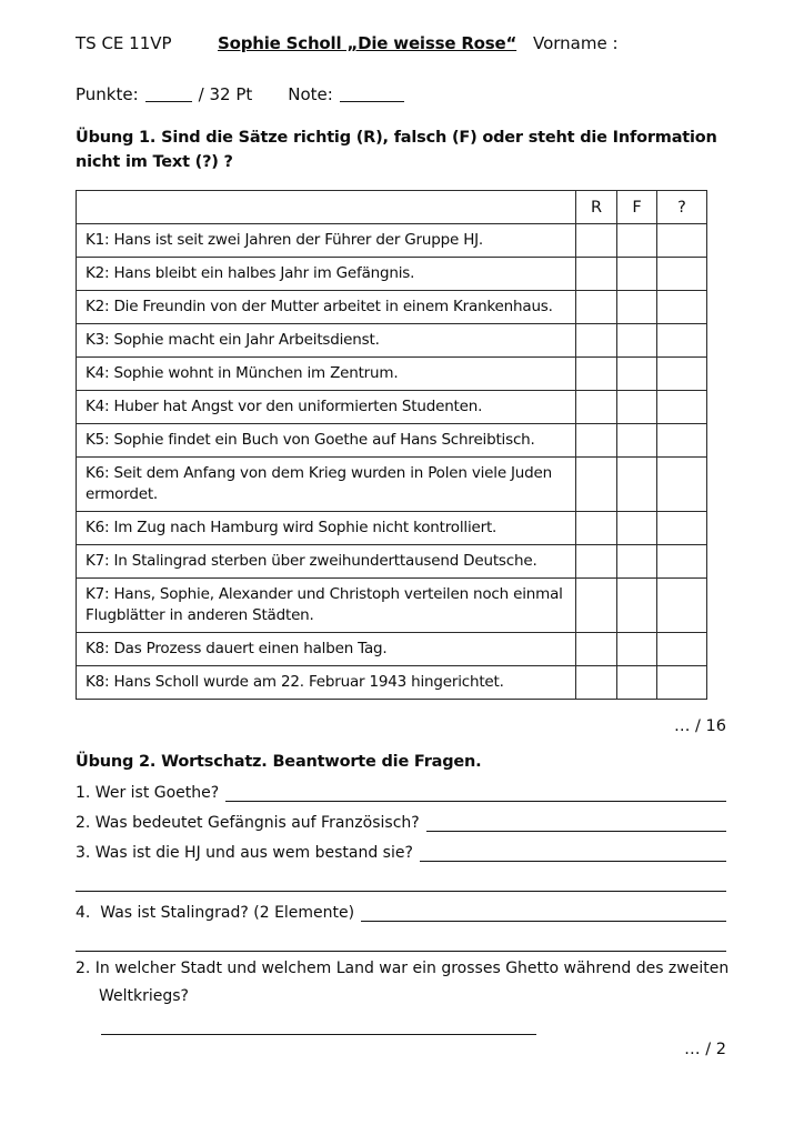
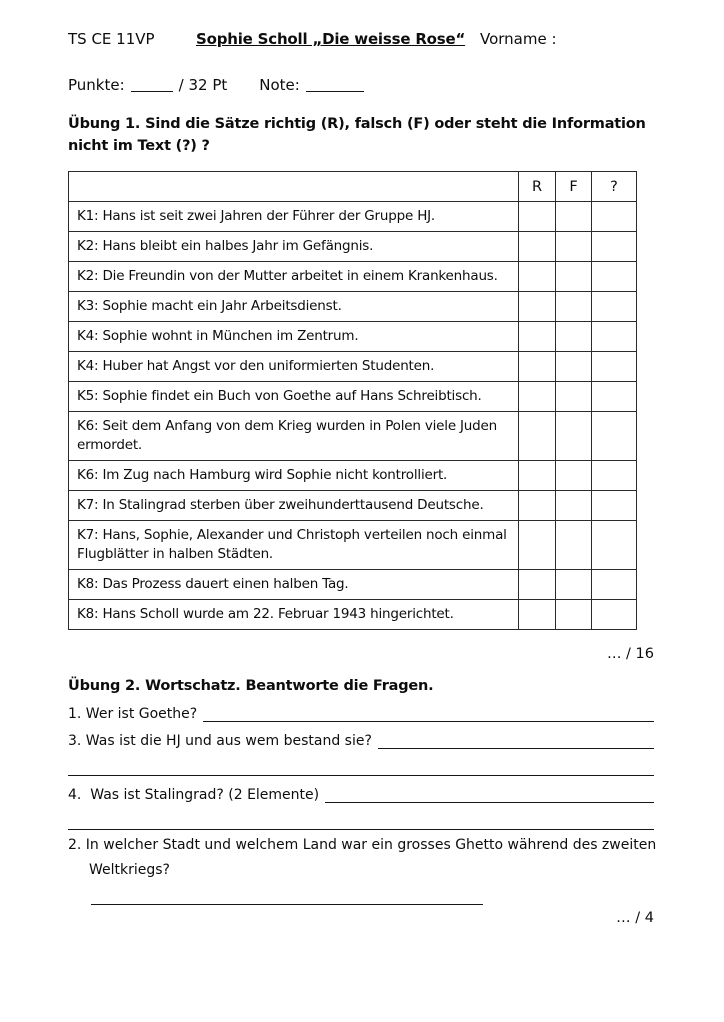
  TS CE 11VP
  Sophie Scholl „Die weisse Rose“
  Vorname :
  Punkte:
  / 32 Pt
  Note:
  Übung 1. Sind die Sätze richtig (R), falsch (F) oder steht die Information nicht im Text (?) ?
  	R	F	?
  K1: Hans ist seit zwei Jahren der Führer der Gruppe HJ.
  K2: Hans bleibt ein halbes Jahr im Gefängnis.
  K2: Die Freundin von der Mutter arbeitet in einem Krankenhaus.
  K3: Sophie macht ein Jahr Arbeitsdienst.
  K4: Sophie wohnt in München im Zentrum.
  K4: Huber hat Angst vor den uniformierten Studenten.
  K5: Sophie findet ein Buch von Goethe auf Hans Schreibtisch.
  K6: Seit dem Anfang von dem Krieg wurden in Polen viele Juden ermordet.
  K6: Im Zug nach Hamburg wird Sophie nicht kontrolliert.
  K7: In Stalingrad sterben über zweihunderttausend Deutsche.
- K7: Hans, Sophie, Alexander und Christoph verteilen noch einmal Flugblätter in anderen Städten.
+ K7: Hans, Sophie, Alexander und Christoph verteilen noch einmal Flugblätter in halben Städten.
  K8: Das Prozess dauert einen halben Tag.
  K8: Hans Scholl wurde am 22. Februar 1943 hingerichtet.
  … / 16
  Übung 2. Wortschatz. Beantworte die Fragen.
  1. Wer ist Goethe?
- 2. Was bedeutet Gefängnis auf Französisch?
  3. Was ist die HJ und aus wem bestand sie?
  4. Was ist Stalingrad? (2 Elemente)
  2. In welcher Stadt und welchem Land war ein grosses Ghetto während des zweiten Weltkriegs?
- … / 2
+ … / 4
